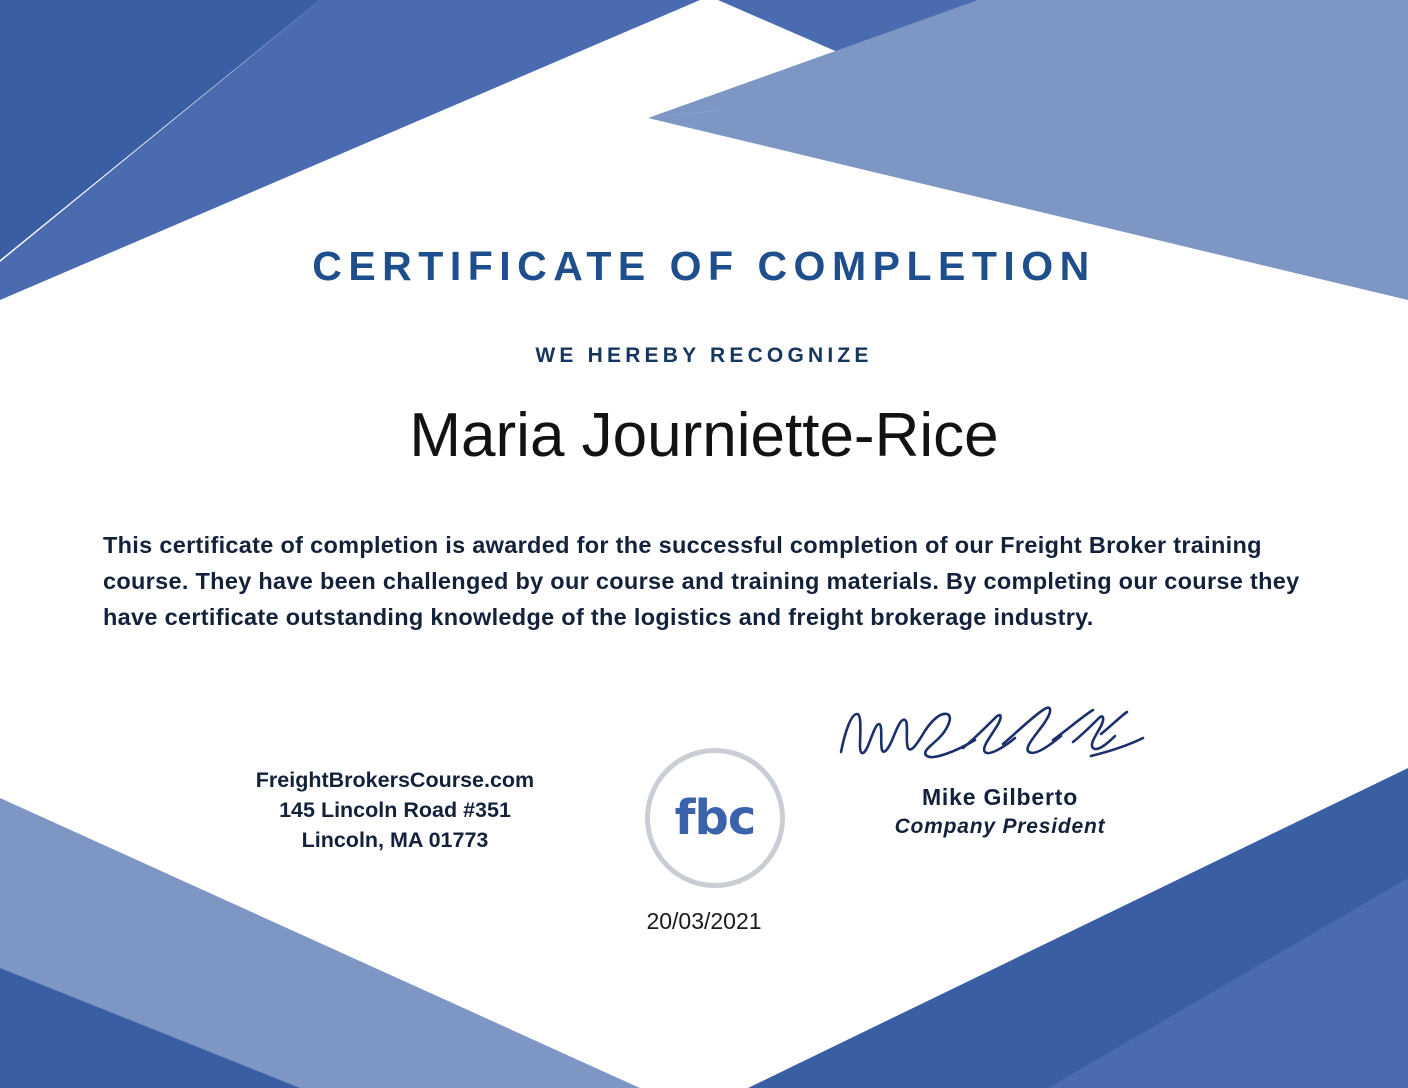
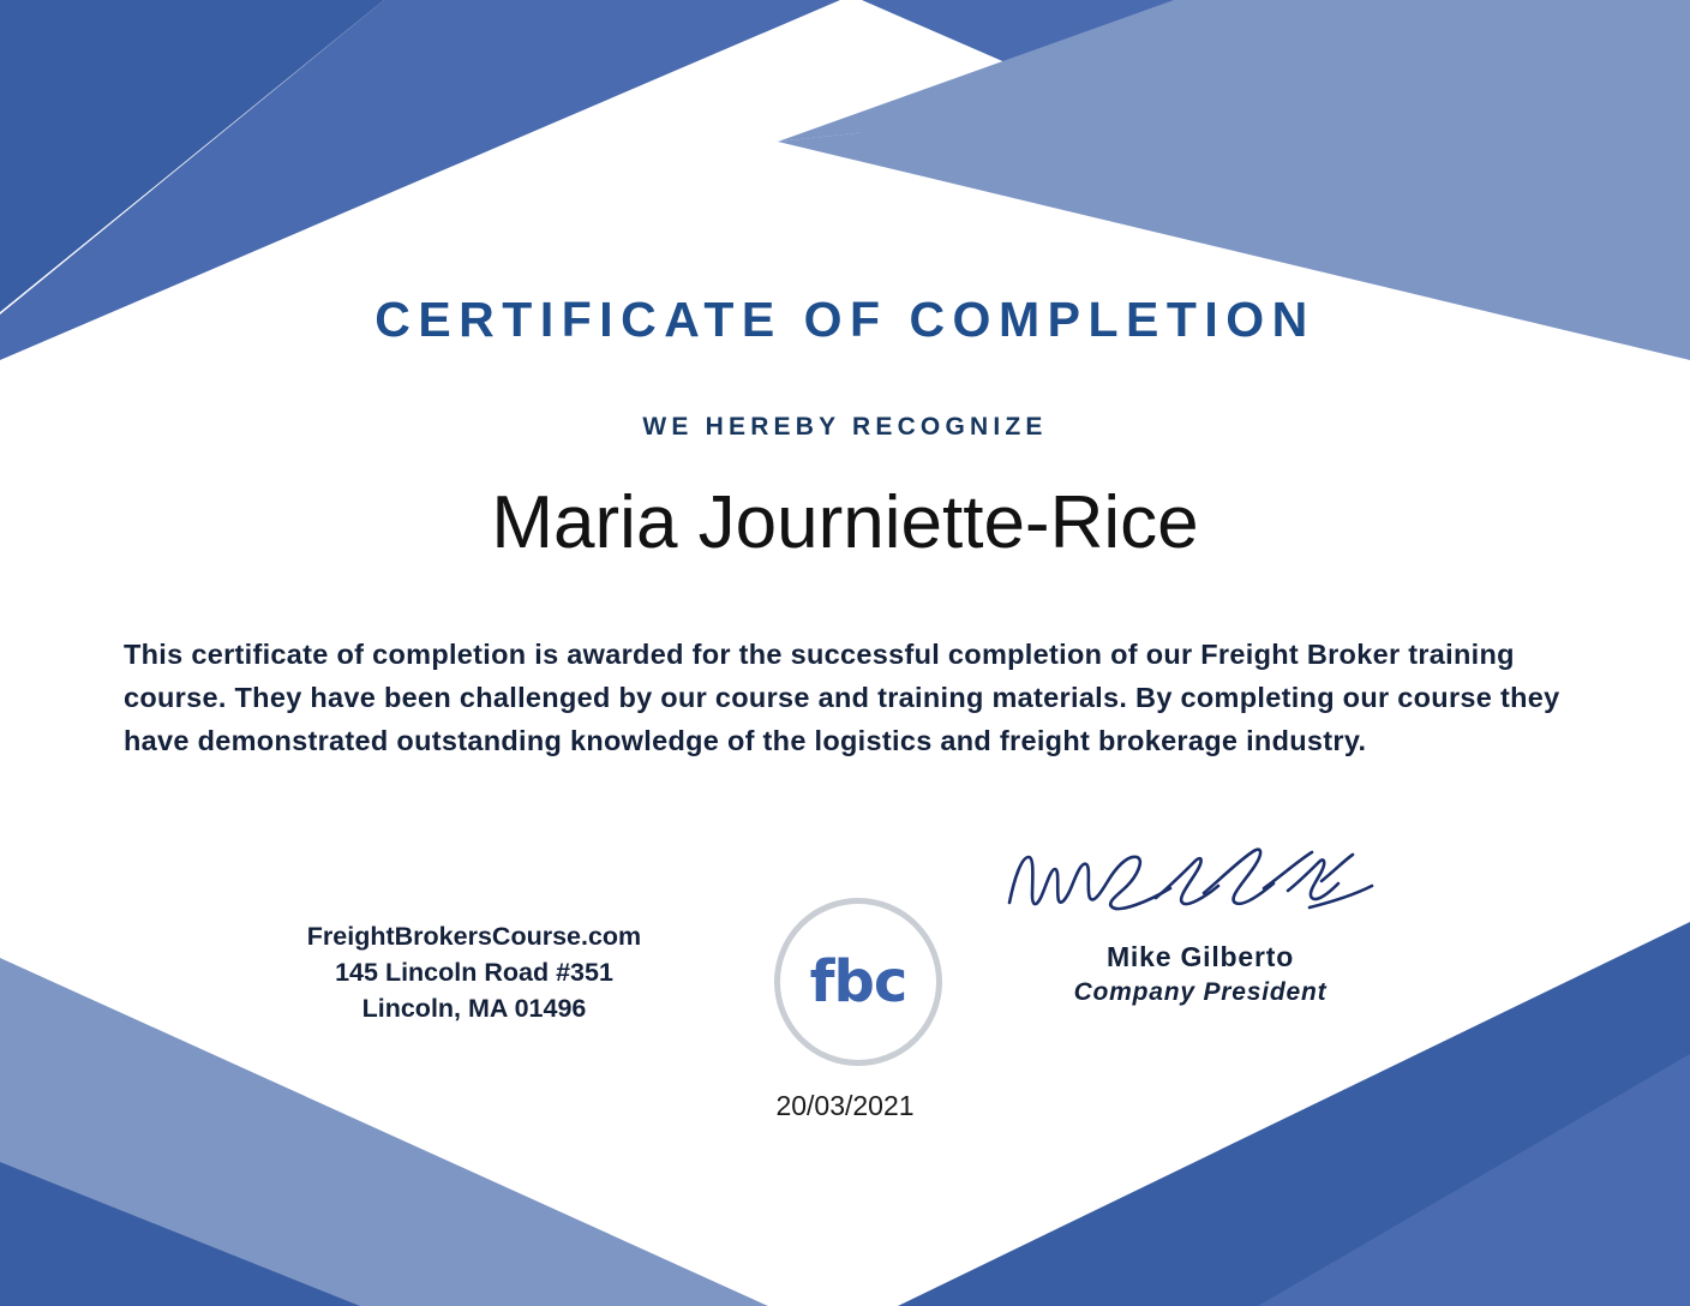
  CERTIFICATE OF COMPLETION
  WE HEREBY RECOGNIZE
  Maria Journiette-Rice
- This certificate of completion is awarded for the successful completion of our Freight Broker training course. They have been challenged by our course and training materials. By completing our course they have certificate outstanding knowledge of the logistics and freight brokerage industry.
+ This certificate of completion is awarded for the successful completion of our Freight Broker training course. They have been challenged by our course and training materials. By completing our course they have demonstrated outstanding knowledge of the logistics and freight brokerage industry.
  FreightBrokersCourse.com
  145 Lincoln Road #351
- Lincoln, MA 01773
+ Lincoln, MA 01496
  fbc
  Mike Gilberto
  Company President
  20/03/2021
